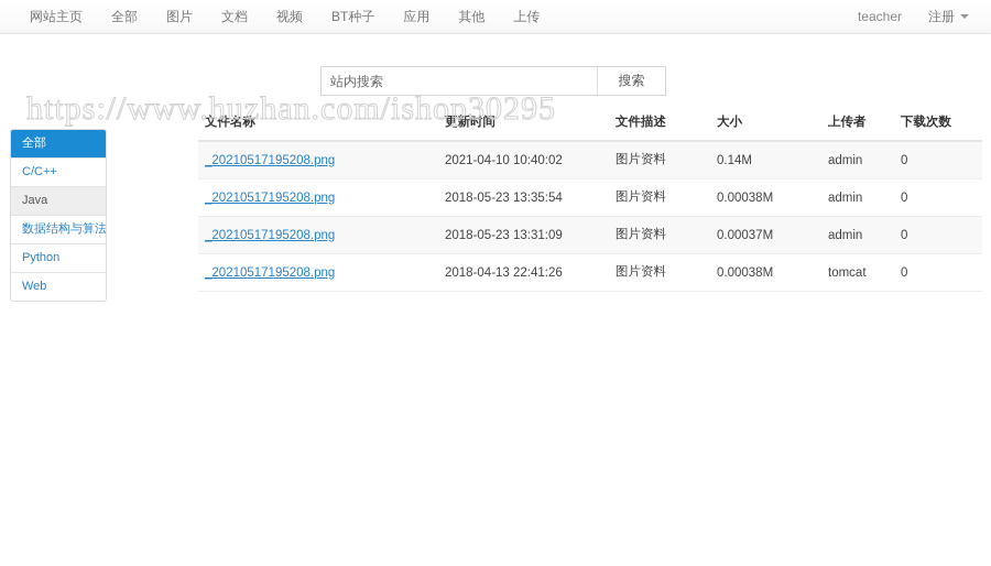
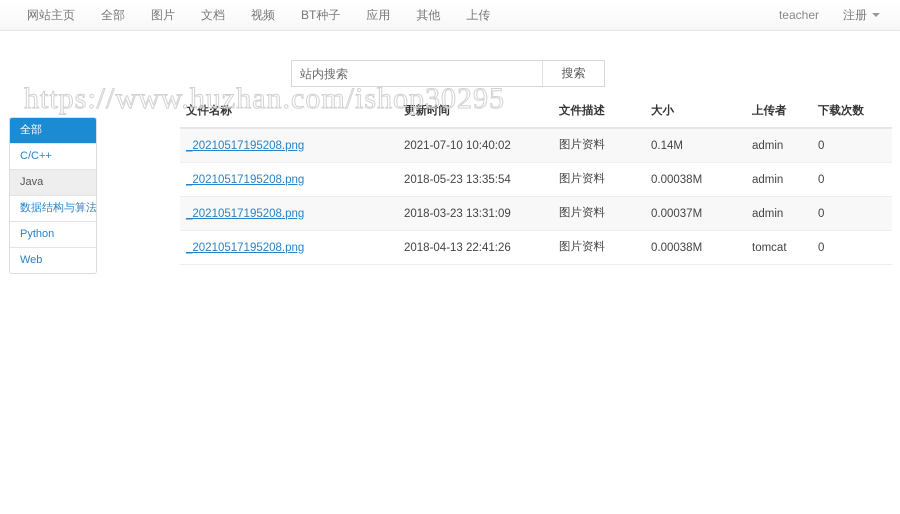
  网站主页
  全部
  图片
  文档
  视频
  BT种子
  应用
  其他
  上传
  teacher
  注册
  站内搜索
  搜索
  https://www.huzhan.com/ishop30295
  全部
  C/C++
  Java
  数据结构与算法
  Python
  Web
  文件名称	更新时间	文件描述	大小	上传者	下载次数
- _20210517195208.png	2021-04-10 10:40:02	图片资料	0.14M	admin	0
+ _20210517195208.png	2021-07-10 10:40:02	图片资料	0.14M	admin	0
  _20210517195208.png	2018-05-23 13:35:54	图片资料	0.00038M	admin	0
- _20210517195208.png	2018-05-23 13:31:09	图片资料	0.00037M	admin	0
+ _20210517195208.png	2018-03-23 13:31:09	图片资料	0.00037M	admin	0
  _20210517195208.png	2018-04-13 22:41:26	图片资料	0.00038M	tomcat	0
